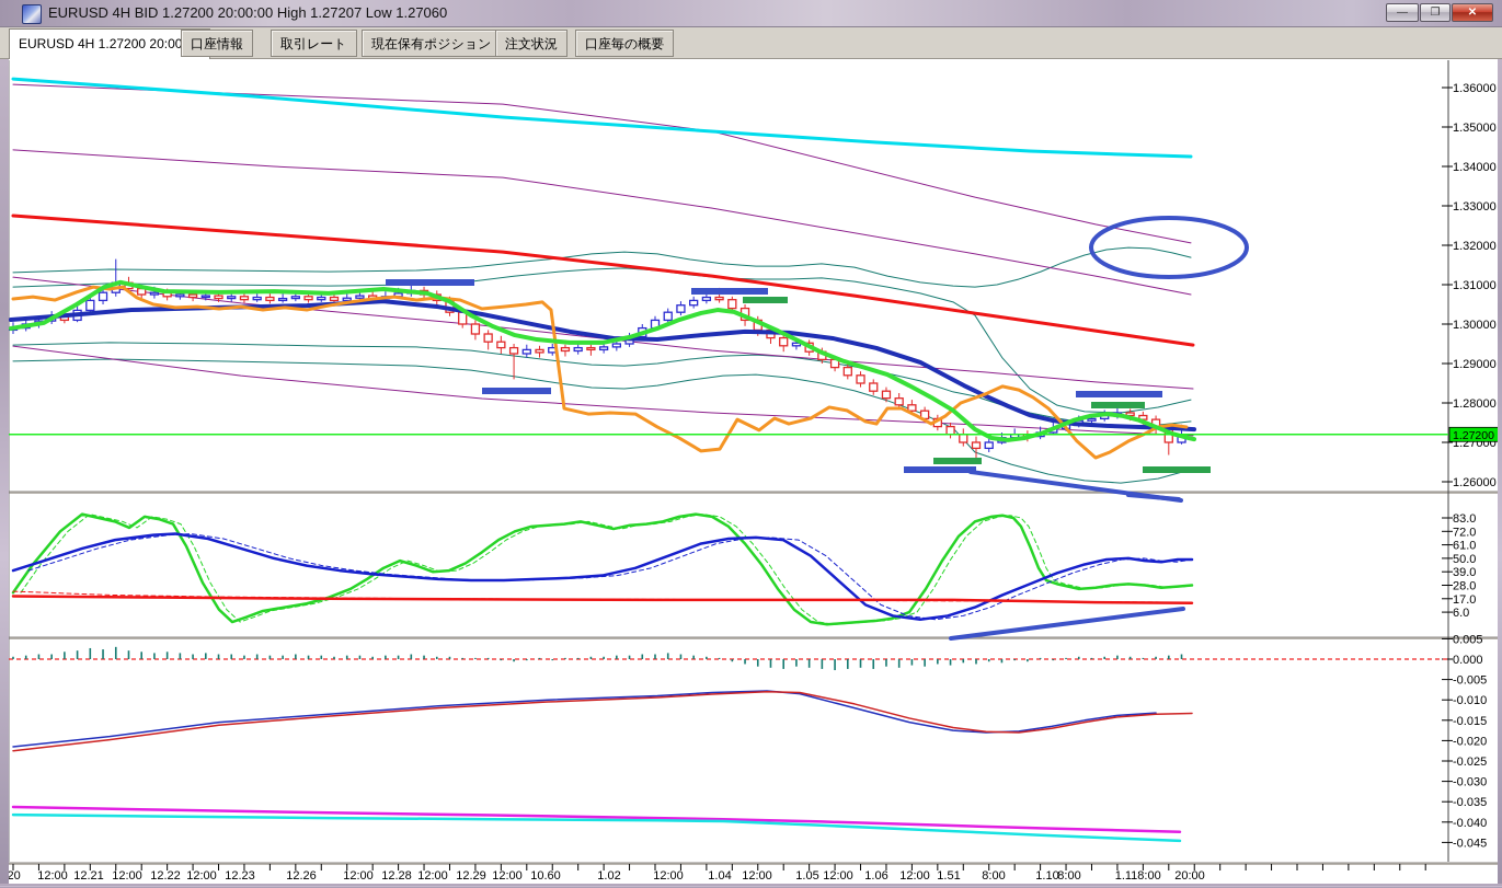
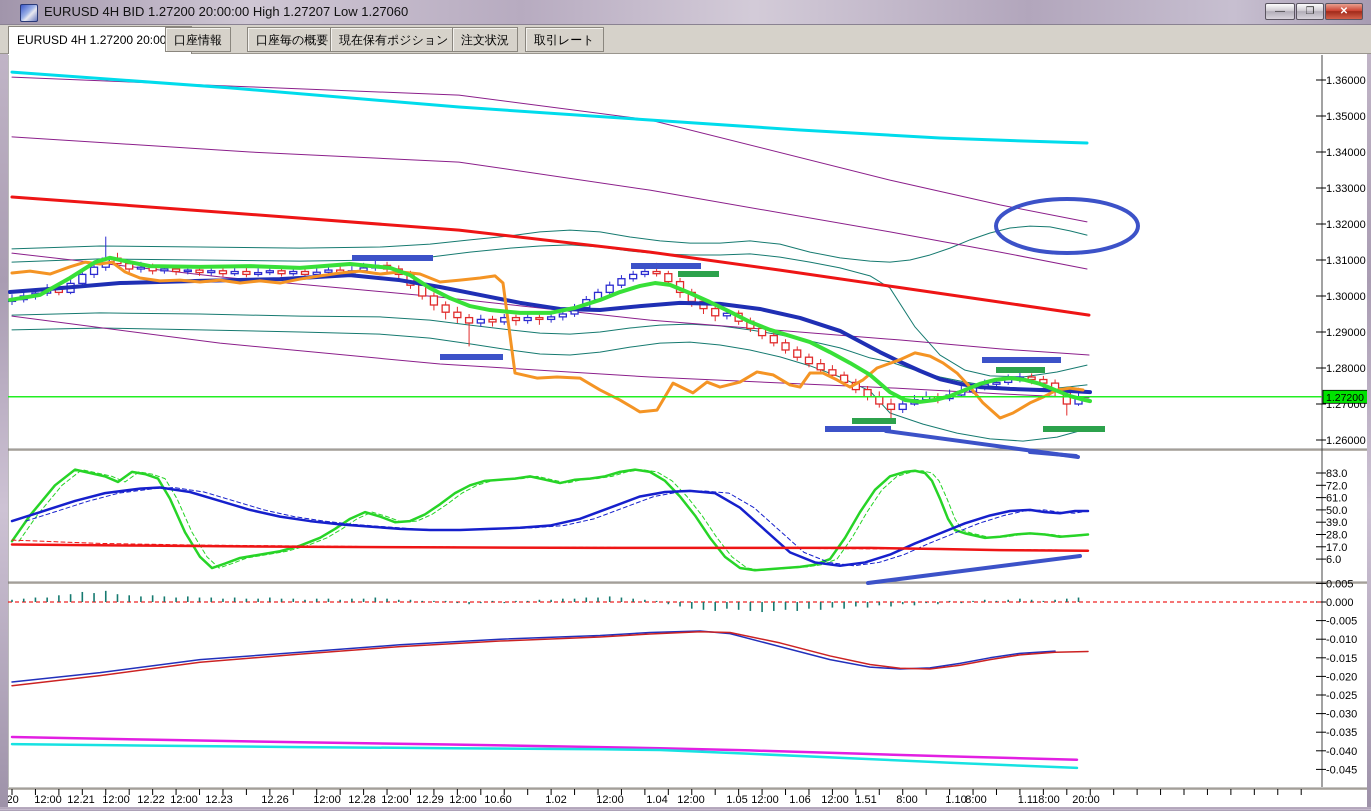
  EURUSD 4H BID 1.27200 20:00:00 High 1.27207 Low 1.27060
  —
  ❐
  ✕
  EURUSD 4H 1.27200 20:00
  口座情報
- 取引レート
+ 口座毎の概要
  現在保有ポジション
  注文状況
- 口座毎の概要
+ 取引レート
  1.36000
  1.35000
  1.34000
  1.33000
  1.32000
  1.31000
  1.30000
  1.29000
  1.28000
  1.27000
  1.26000
  83.0
  72.0
  61.0
  50.0
  39.0
  28.0
  17.0
  6.0
  0.005
  0.000
  -0.005
  -0.010
  -0.015
  -0.020
  -0.025
  -0.030
  -0.035
  -0.040
  -0.045
  12:00
  12.21
  12:00
  12.22
  12:00
  12.23
  12.26
  12:00
  12.28
  12:00
  12.29
  12:00
  10.60
  1.02
  12:00
  1.04
  12:00
  1.05
  12:00
  1.06
  12:00
  1.51
  8:00
  1.10
  8:00
  1.11
  8:00
  20:00
  1.27200
